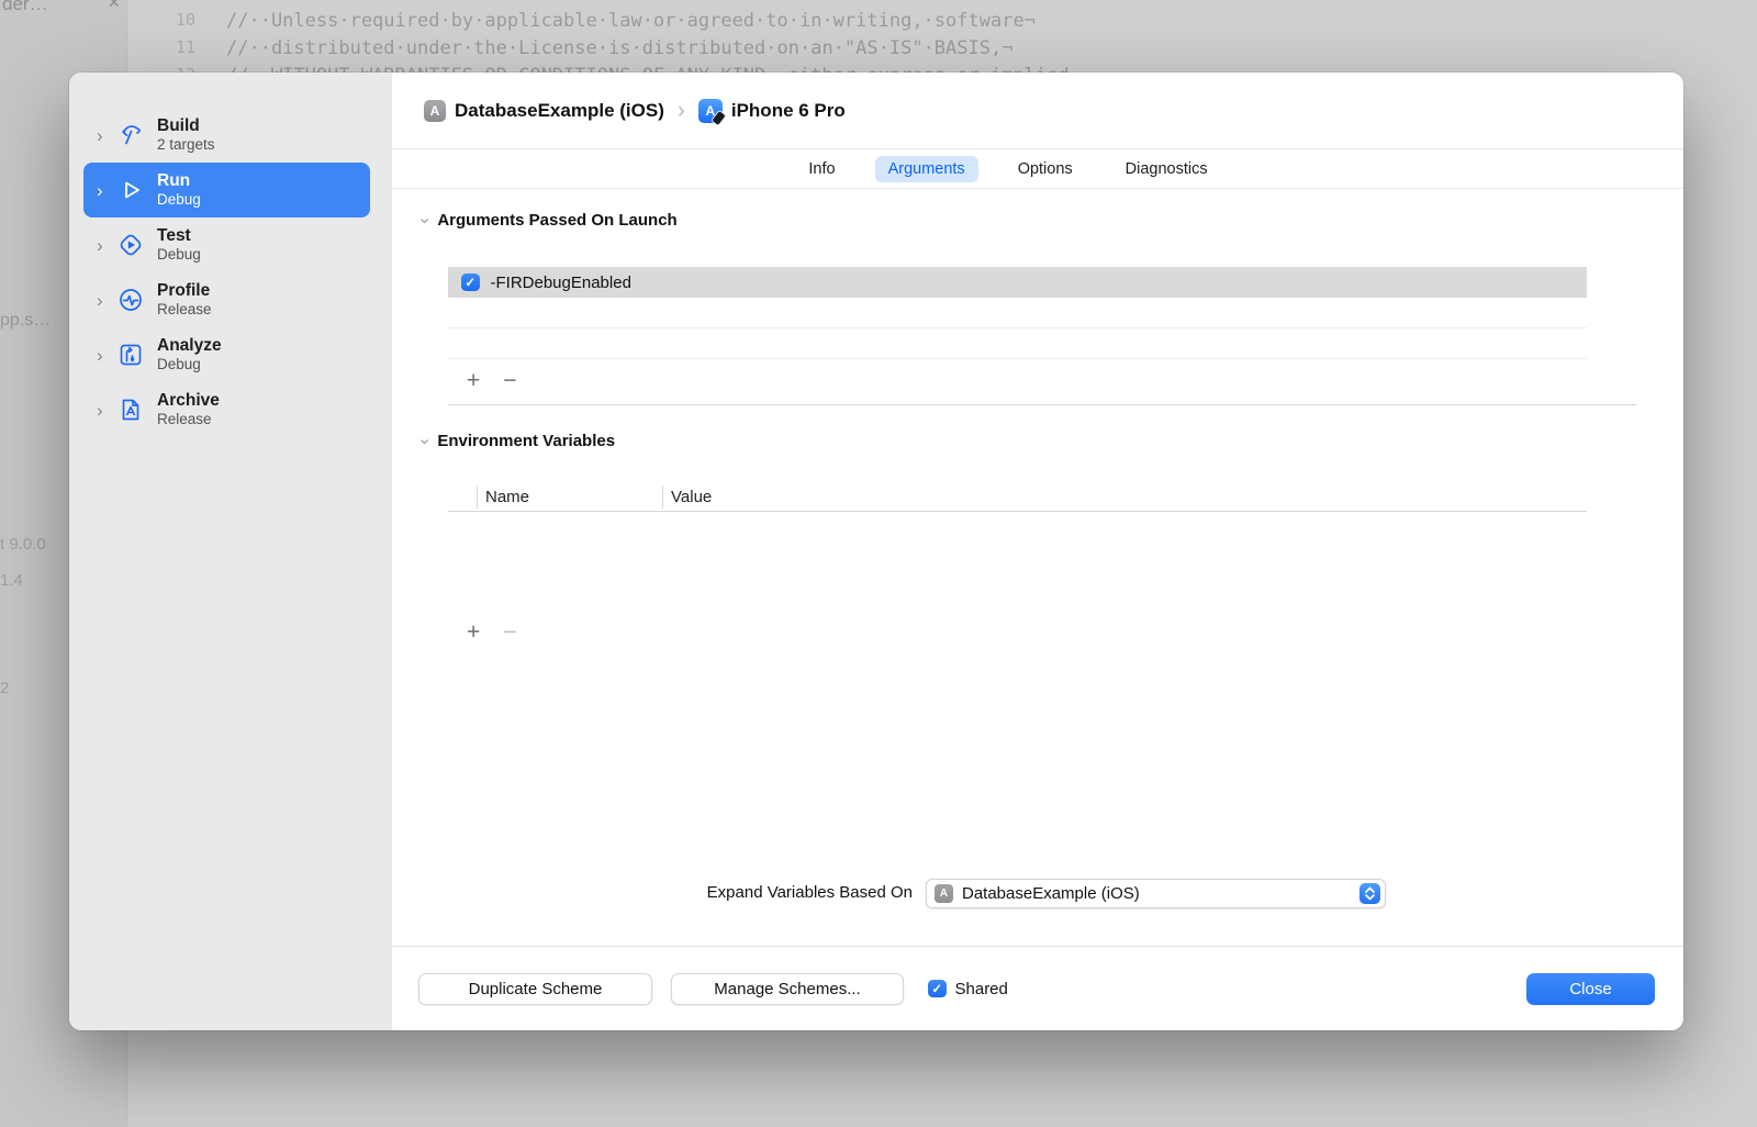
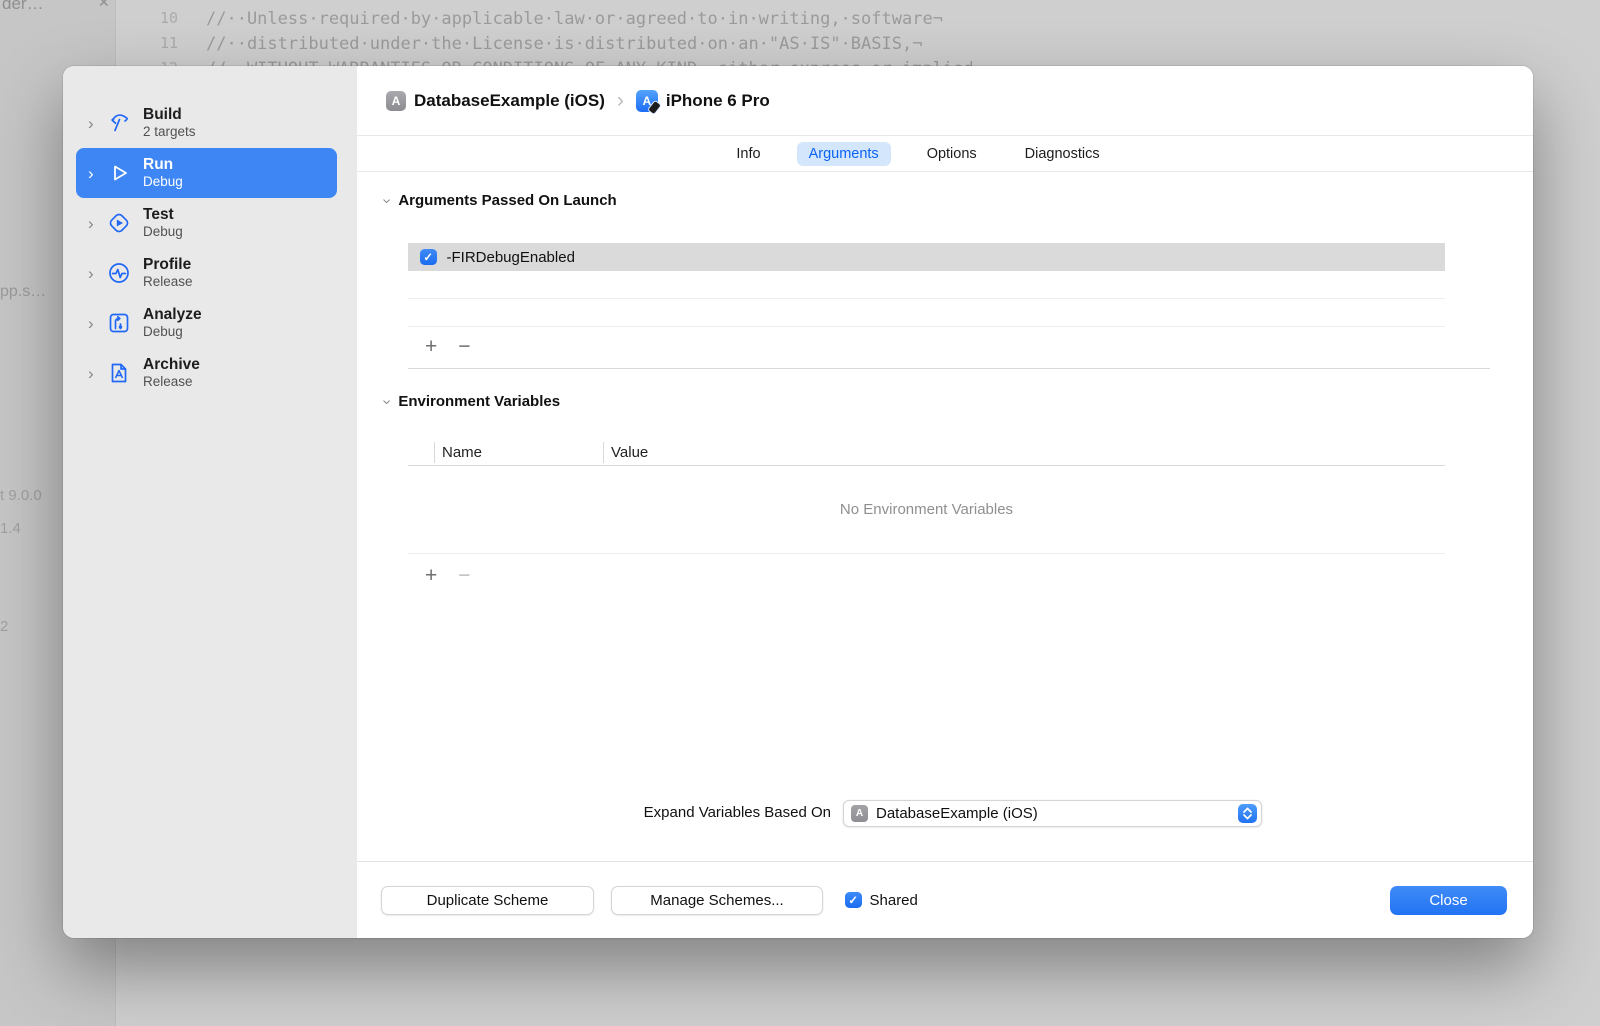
  10
  //··Unless·required·by·applicable·law·or·agreed·to·in·writing,·software¬
  11
  //··distributed·under·the·License·is·distributed·on·an·"AS·IS"·BASIS,¬
  der…
  ✕
  pp.s…
  t 9.0.0
  1.4
  2
  ›
  Build
  2 targets
  ›
  Run
  Debug
  ›
  Test
  Debug
  ›
  Profile
  Release
  ›
  Analyze
  Debug
  ›
  Archive
  Release
  A
  DatabaseExample (iOS)
  ›
  A
  iPhone 6 Pro
  Info
  Arguments
  Options
  Diagnostics
  Arguments Passed On Launch
  ✓
  -FIRDebugEnabled
  +
  −
  Environment Variables
  Name
  Value
+ No Environment Variables
  +
  −
  Expand Variables Based On
  A
  DatabaseExample (iOS)
  Duplicate Scheme
  Manage Schemes...
  ✓
  Shared
  Close
